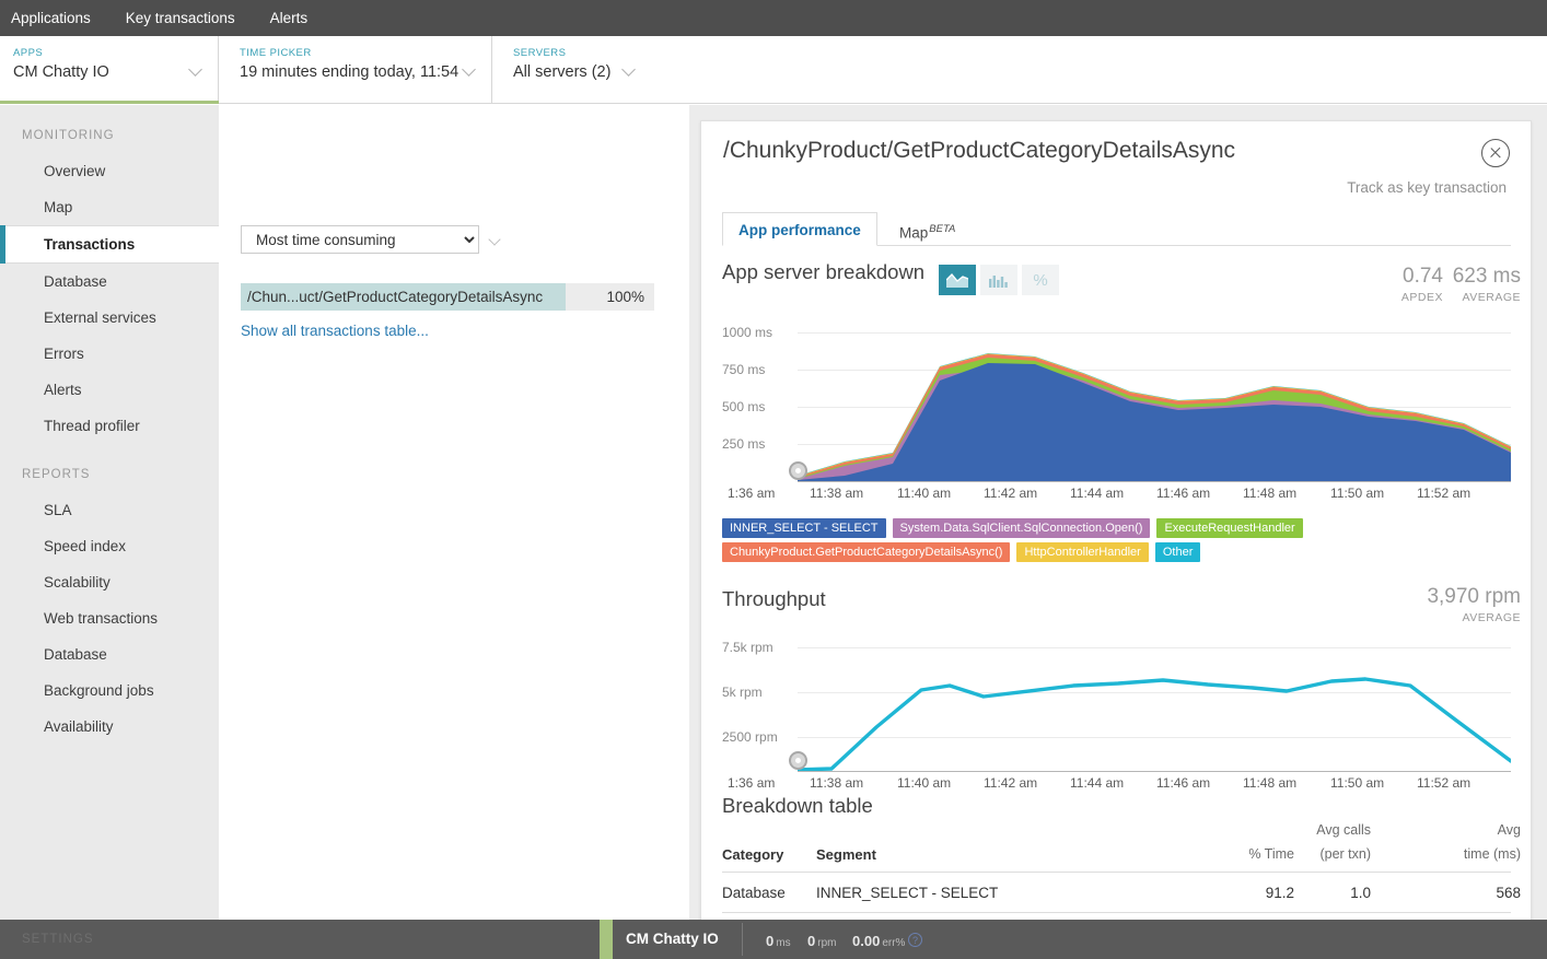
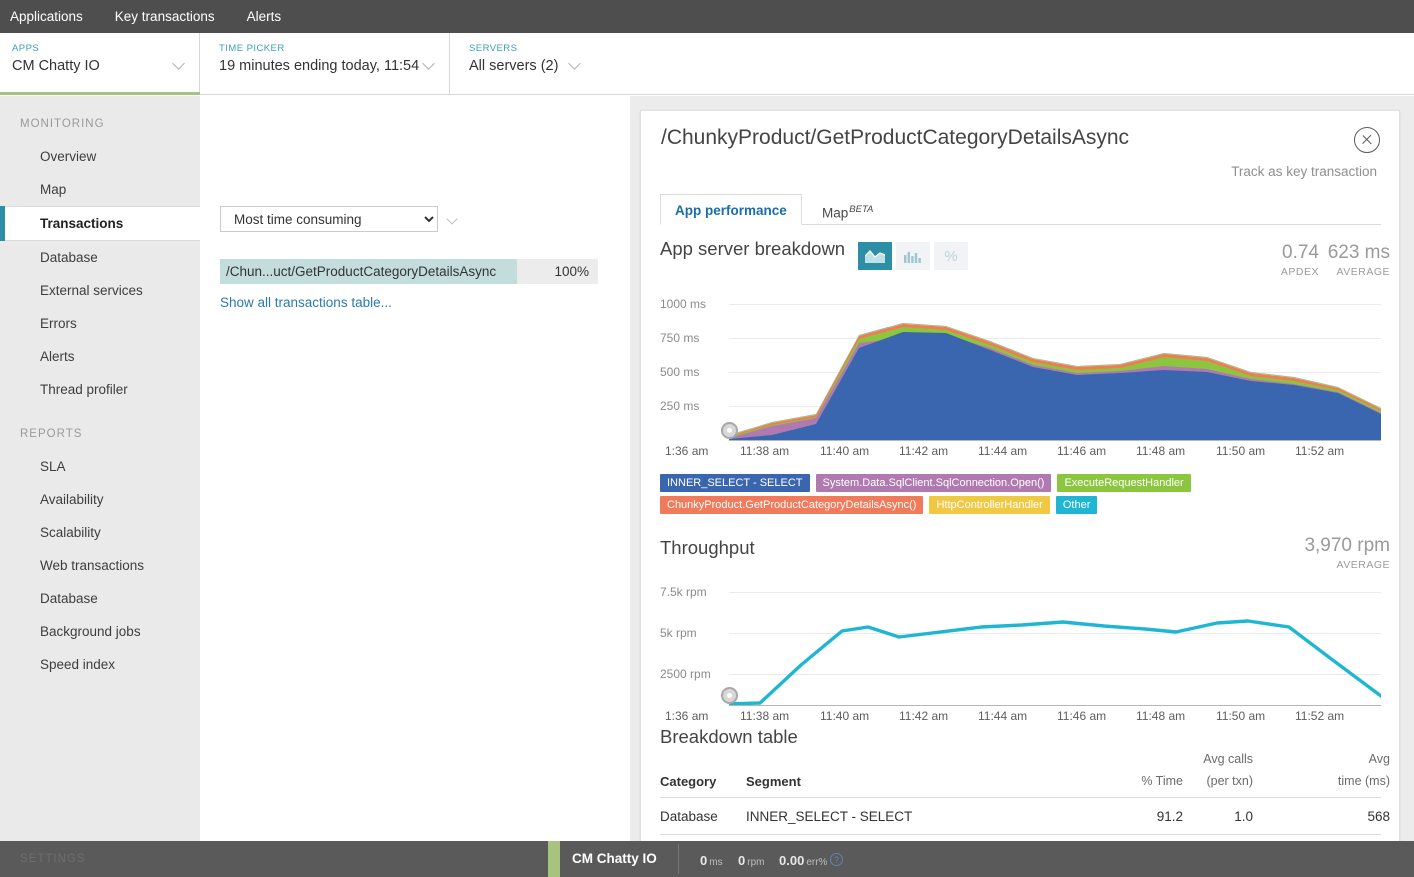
  Applications
  Key transactions
  Alerts
  APPS
  CM Chatty IO
  TIME PICKER
  19 minutes ending today, 11:54
  SERVERS
  All servers (2)
  MONITORING
  Overview
  Map
  Transactions
  Database
  External services
  Errors
  Alerts
  Thread profiler
  REPORTS
  SLA
- Speed index
+ Availability
  Scalability
  Web transactions
  Database
  Background jobs
- Availability
+ Speed index
  Most time consuming
  /Chun...uct/GetProductCategoryDetailsAsync
  100%
  Show all transactions table...
  /ChunkyProduct/GetProductCategoryDetailsAsync
  Track as key transaction
  App performance
  MapBETA
  App server breakdown
  %
  0.74
  APDEX
  623 ms
  AVERAGE
  1000 ms
  750 ms
  500 ms
  250 ms
  1:36 am
  11:38 am
  11:40 am
  11:42 am
  11:44 am
  11:46 am
  11:48 am
  11:50 am
  11:52 am
  INNER_SELECT - SELECT
  System.Data.SqlClient.SqlConnection.Open()
  ExecuteRequestHandler
  ChunkyProduct.GetProductCategoryDetailsAsync()
  HttpControllerHandler
  Other
  Throughput
  3,970 rpm
  AVERAGE
  7.5k rpm
  5k rpm
  2500 rpm
  1:36 am
  11:38 am
  11:40 am
  11:42 am
  11:44 am
  11:46 am
  11:48 am
  11:50 am
  11:52 am
  Breakdown table
  Avg calls
  Avg
  Category
  Segment
  % Time
  (per txn)
  time (ms)
  Database
  INNER_SELECT - SELECT
  91.2
  1.0
  568
  CM Chatty IO
  0 ms
  0 rpm
  0.00 err%
  ?
